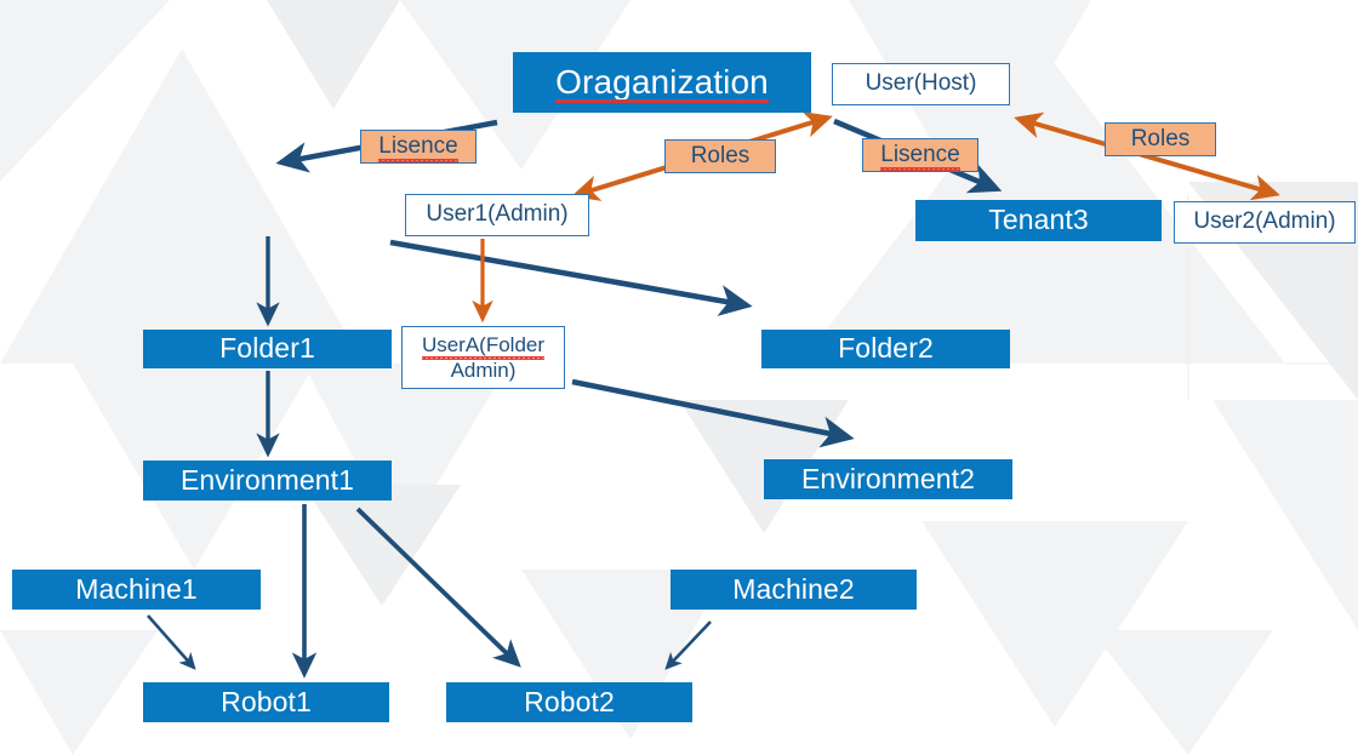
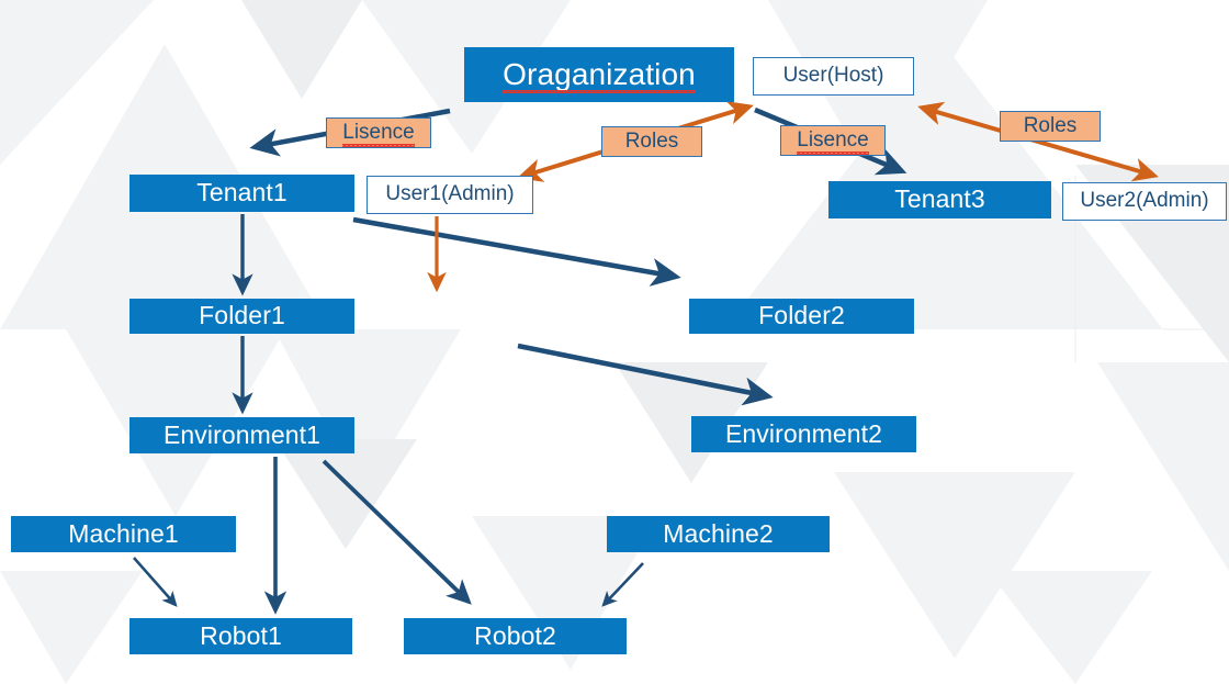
  Oraganization
  User(Host)
+ Tenant1
  User1(Admin)
  Tenant3
  User2(Admin)
  Folder1
- UserA(Folder
- Admin)
  Folder2
  Environment1
  Environment2
  Machine1
  Machine2
  Robot1
  Robot2
  Lisence
  Roles
  Lisence
  Roles
